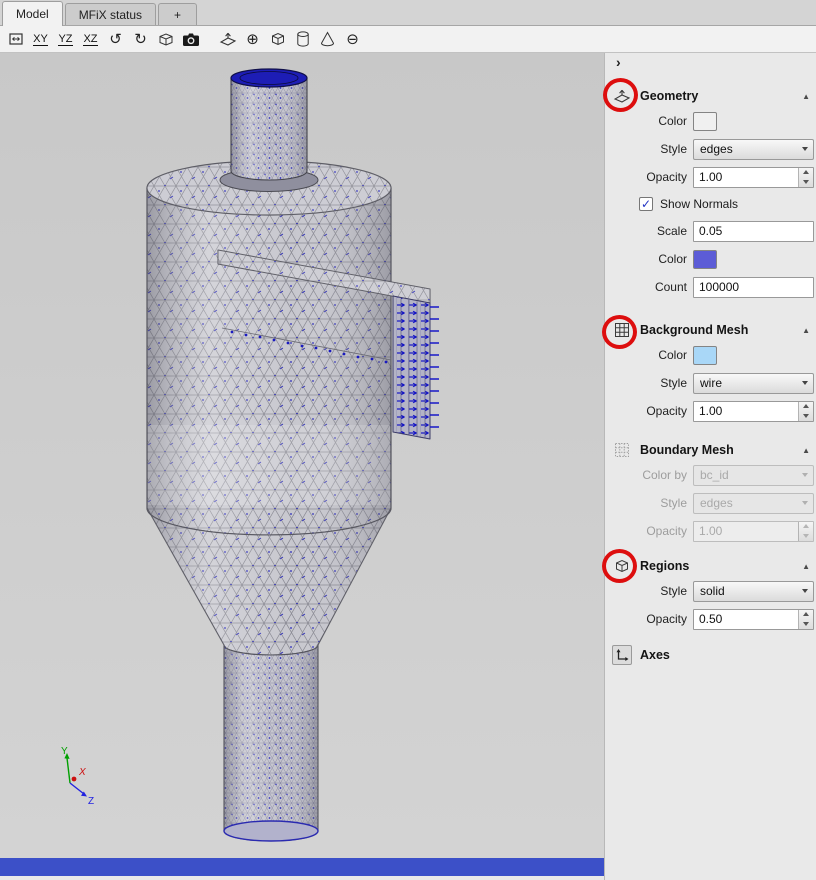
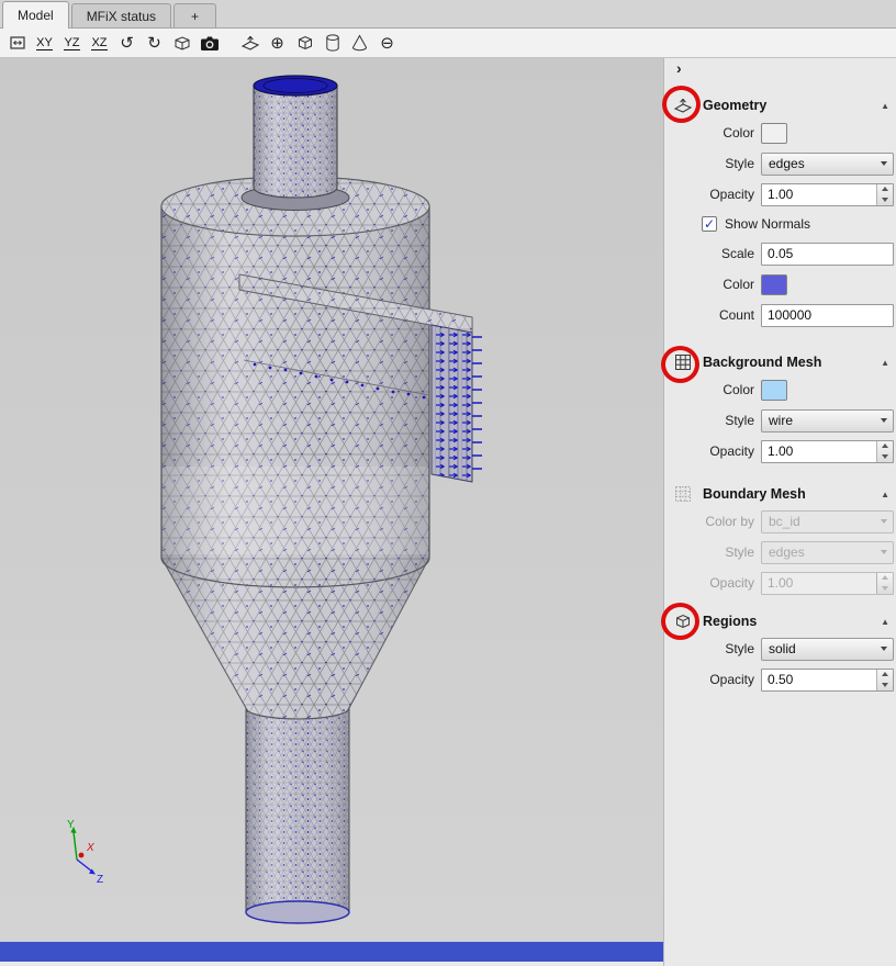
  Model
  MFiX status
  +
  XY
  YZ
  XZ
  ↺
  ↻
  ⊕
  ⊖
  Y
  Z
  X
  ›
  Geometry
  ▲
  Color
  Style
  edges
  Opacity
  1.00
  ✓
  Show Normals
  Scale
  0.05
  Color
  Count
  100000
  Background Mesh
  ▲
  Color
  Style
  wire
  Opacity
  1.00
  Boundary Mesh
  ▲
  Color by
  bc_id
  Style
  edges
  Opacity
  1.00
  Regions
  ▲
  Style
  solid
  Opacity
  0.50
- Axes
